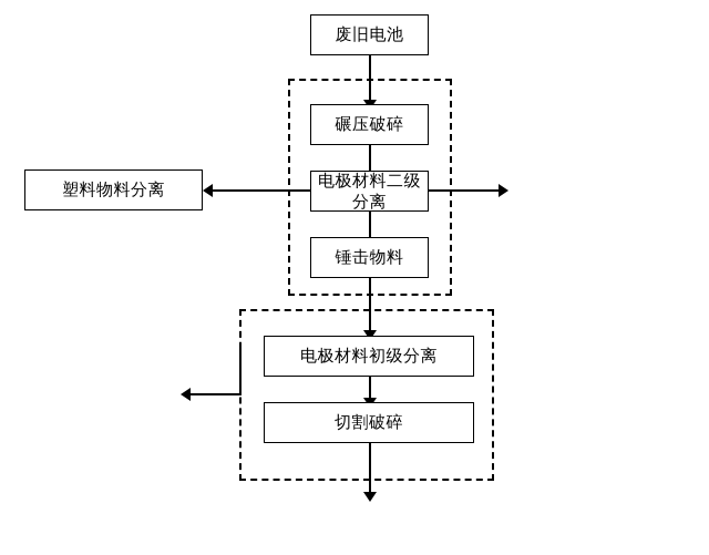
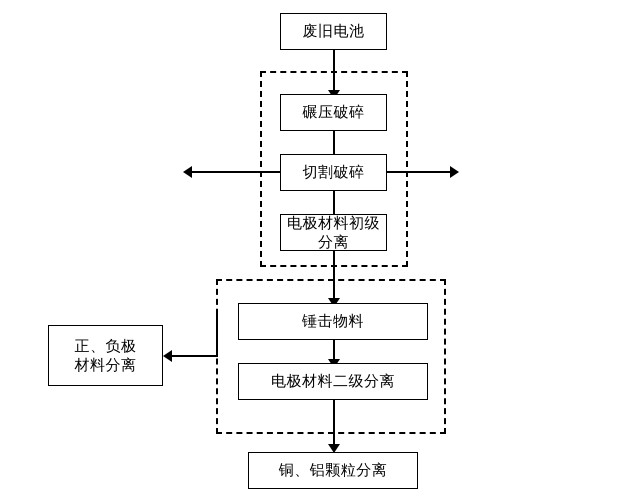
  废旧电池
  碾压破碎
- 电极材料二级分离
+ 切割破碎
- 锤击物料
+ 电极材料初级分离
- 塑料物料分离
- 电极材料初级分离
+ 锤击物料
- 切割破碎
+ 电极材料二级分离
+ 正、负极
+ 材料分离
+ 铜、铝颗粒分离
